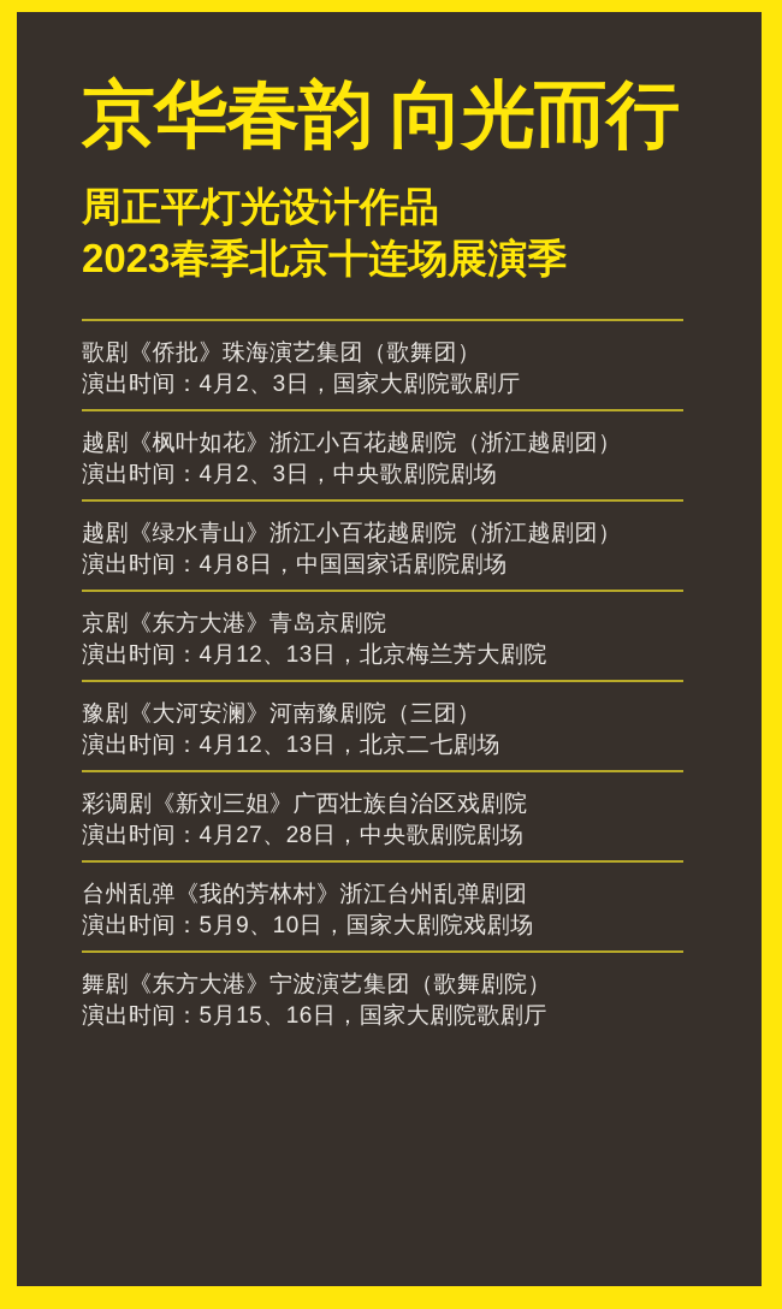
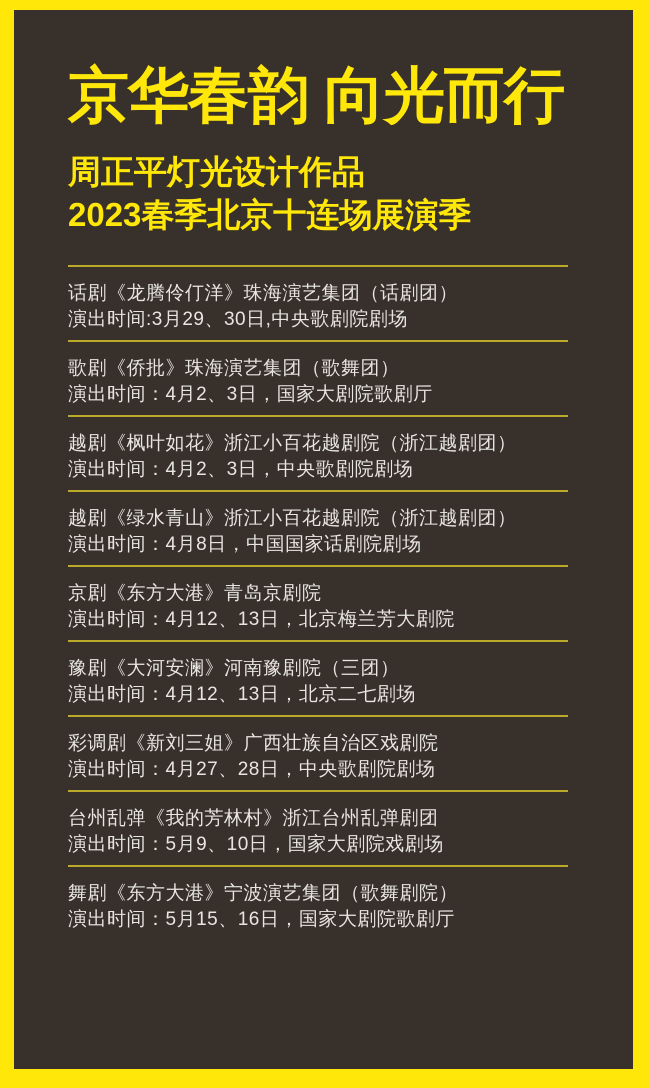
  京华春韵 向光而行
  周正平灯光设计作品
  2023春季北京十连场展演季
+ 话剧《龙腾伶仃洋》珠海演艺集团（话剧团）
+ 演出时间:3月29、30日,中央歌剧院剧场
  歌剧《侨批》珠海演艺集团（歌舞团）
  演出时间：4月2、3日，国家大剧院歌剧厅
  越剧《枫叶如花》浙江小百花越剧院（浙江越剧团）
  演出时间：4月2、3日，中央歌剧院剧场
  越剧《绿水青山》浙江小百花越剧院（浙江越剧团）
  演出时间：4月8日，中国国家话剧院剧场
  京剧《东方大港》青岛京剧院
  演出时间：4月12、13日，北京梅兰芳大剧院
  豫剧《大河安澜》河南豫剧院（三团）
  演出时间：4月12、13日，北京二七剧场
  彩调剧《新刘三姐》广西壮族自治区戏剧院
  演出时间：4月27、28日，中央歌剧院剧场
  台州乱弹《我的芳林村》浙江台州乱弹剧团
  演出时间：5月9、10日，国家大剧院戏剧场
  舞剧《东方大港》宁波演艺集团（歌舞剧院）
  演出时间：5月15、16日，国家大剧院歌剧厅
